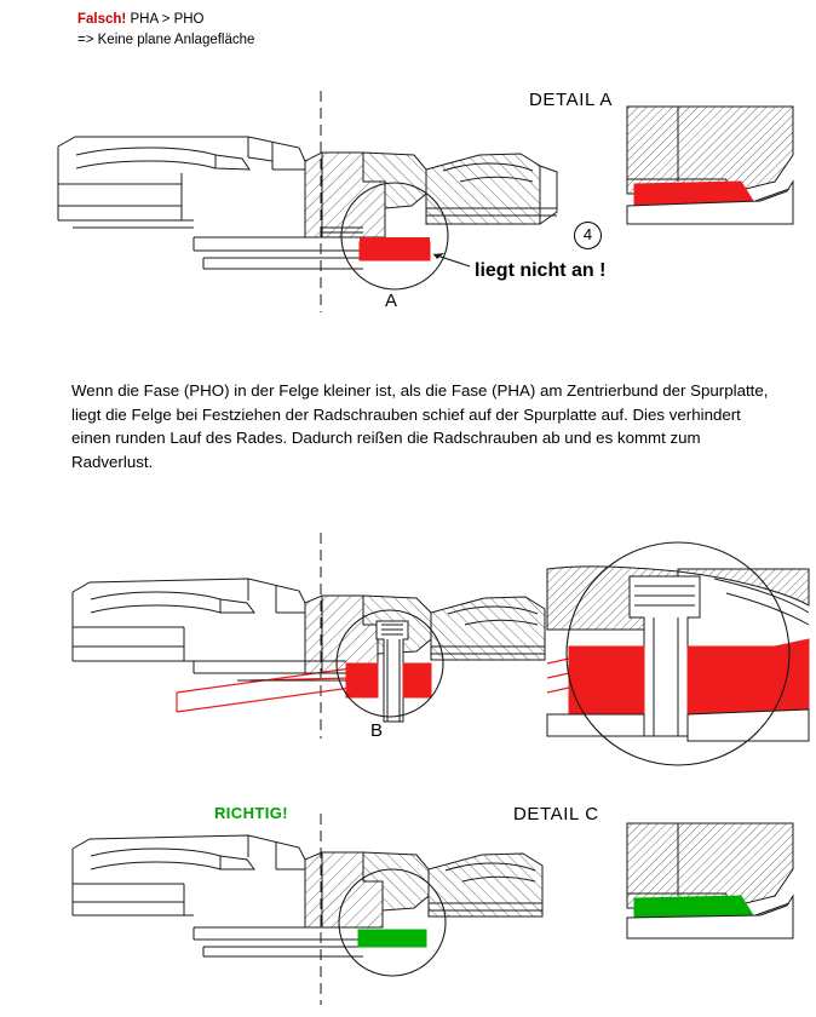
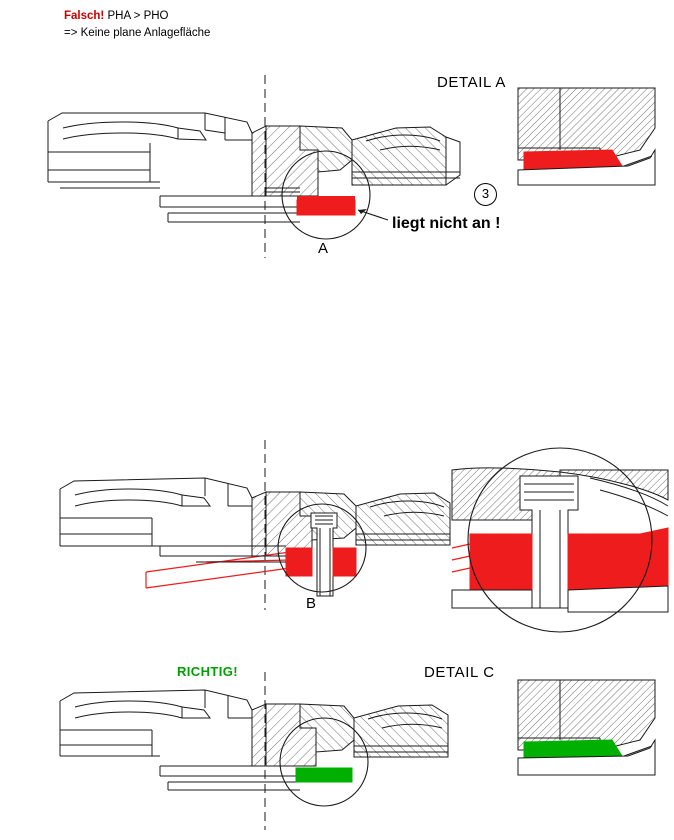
  Falsch! PHA > PHO
  => Keine plane Anlagefläche
  DETAIL A
  liegt nicht an !
  A
- 4
+ 3
- Wenn die Fase (PHO) in der Felge kleiner ist, als die Fase (PHA) am Zentrierbund der Spurplatte, liegt die Felge bei Festziehen der Radschrauben schief auf der Spurplatte auf. Dies verhindert einen runden Lauf des Rades. Dadurch reißen die Radschrauben ab und es kommt zum Radverlust.
  B
  RICHTIG!
  DETAIL C
